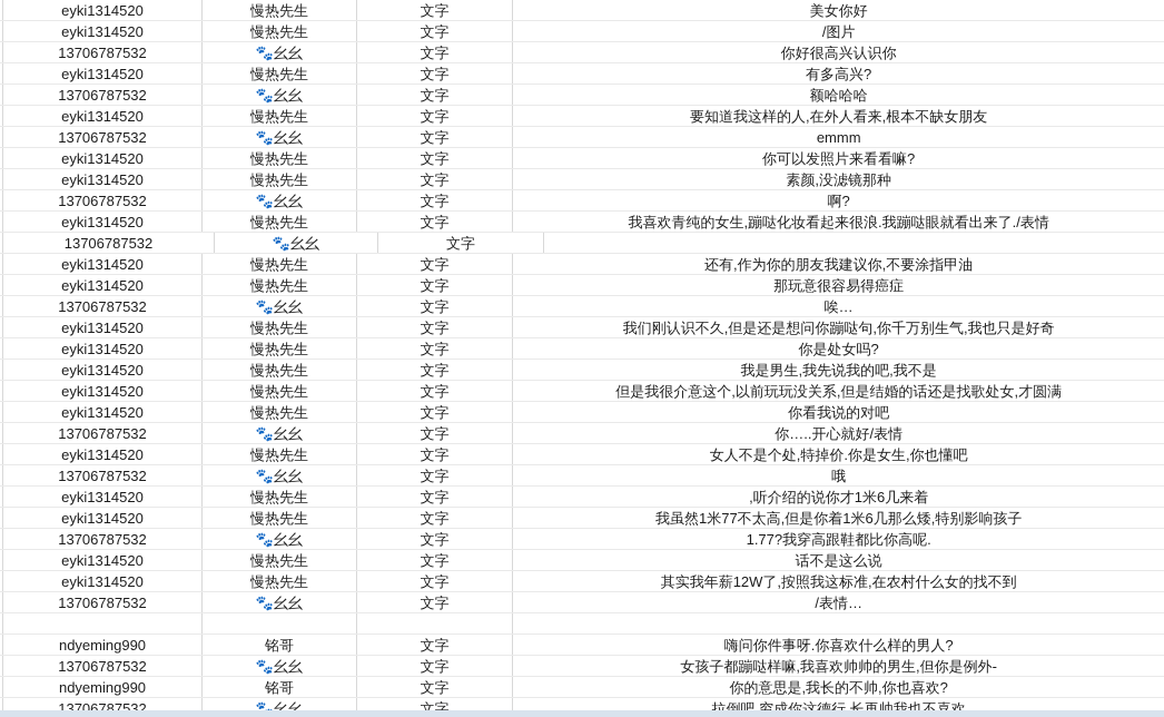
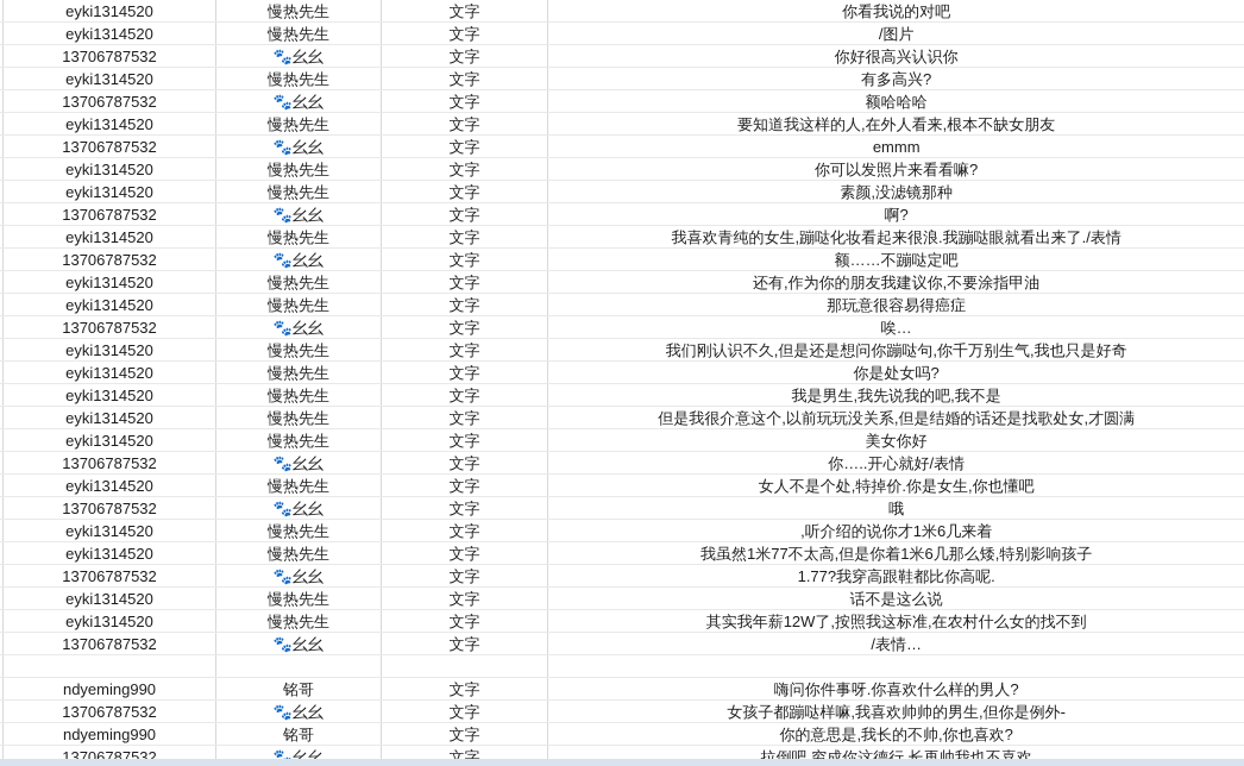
  eyki1314520
  慢热先生
  文字
- 美女你好
+ 你看我说的对吧
  eyki1314520
  慢热先生
  文字
  /图片
  13706787532
  🐾幺幺
  文字
  你好很高兴认识你
  eyki1314520
  慢热先生
  文字
  有多高兴?
  13706787532
  🐾幺幺
  文字
  额哈哈哈
  eyki1314520
  慢热先生
  文字
  要知道我这样的人,在外人看来,根本不缺女朋友
  13706787532
  🐾幺幺
  文字
  emmm
  eyki1314520
  慢热先生
  文字
  你可以发照片来看看嘛?
  eyki1314520
  慢热先生
  文字
  素颜,没滤镜那种
  13706787532
  🐾幺幺
  文字
  啊?
  eyki1314520
  慢热先生
  文字
  我喜欢青纯的女生,蹦哒化妆看起来很浪.我蹦哒眼就看出来了./表情
  13706787532
  🐾幺幺
  文字
+ 额……不蹦哒定吧
  eyki1314520
  慢热先生
  文字
  还有,作为你的朋友我建议你,不要涂指甲油
  eyki1314520
  慢热先生
  文字
  那玩意很容易得癌症
  13706787532
  🐾幺幺
  文字
  唉…
  eyki1314520
  慢热先生
  文字
  我们刚认识不久,但是还是想问你蹦哒句,你千万别生气,我也只是好奇
  eyki1314520
  慢热先生
  文字
  你是处女吗?
  eyki1314520
  慢热先生
  文字
  我是男生,我先说我的吧,我不是
  eyki1314520
  慢热先生
  文字
  但是我很介意这个,以前玩玩没关系,但是结婚的话还是找歌处女,才圆满
  eyki1314520
  慢热先生
  文字
- 你看我说的对吧
+ 美女你好
  13706787532
  🐾幺幺
  文字
  你…..开心就好/表情
  eyki1314520
  慢热先生
  文字
  女人不是个处,特掉价.你是女生,你也懂吧
  13706787532
  🐾幺幺
  文字
  哦
  eyki1314520
  慢热先生
  文字
  ,听介绍的说你才1米6几来着
  eyki1314520
  慢热先生
  文字
  我虽然1米77不太高,但是你着1米6几那么矮,特别影响孩子
  13706787532
  🐾幺幺
  文字
  1.77?我穿高跟鞋都比你高呢.
  eyki1314520
  慢热先生
  文字
  话不是这么说
  eyki1314520
  慢热先生
  文字
  其实我年薪12W了,按照我这标准,在农村什么女的找不到
  13706787532
  🐾幺幺
  文字
  /表情…
  ndyeming990
  铭哥
  文字
  嗨问你件事呀.你喜欢什么样的男人?
  13706787532
  🐾幺幺
  文字
  女孩子都蹦哒样嘛,我喜欢帅帅的男生,但你是例外-
  ndyeming990
  铭哥
  文字
  你的意思是,我长的不帅,你也喜欢?
  13706787532
  🐾幺幺
  文字
  拉倒吧,穷成你这德行,长再帅我也不喜欢
